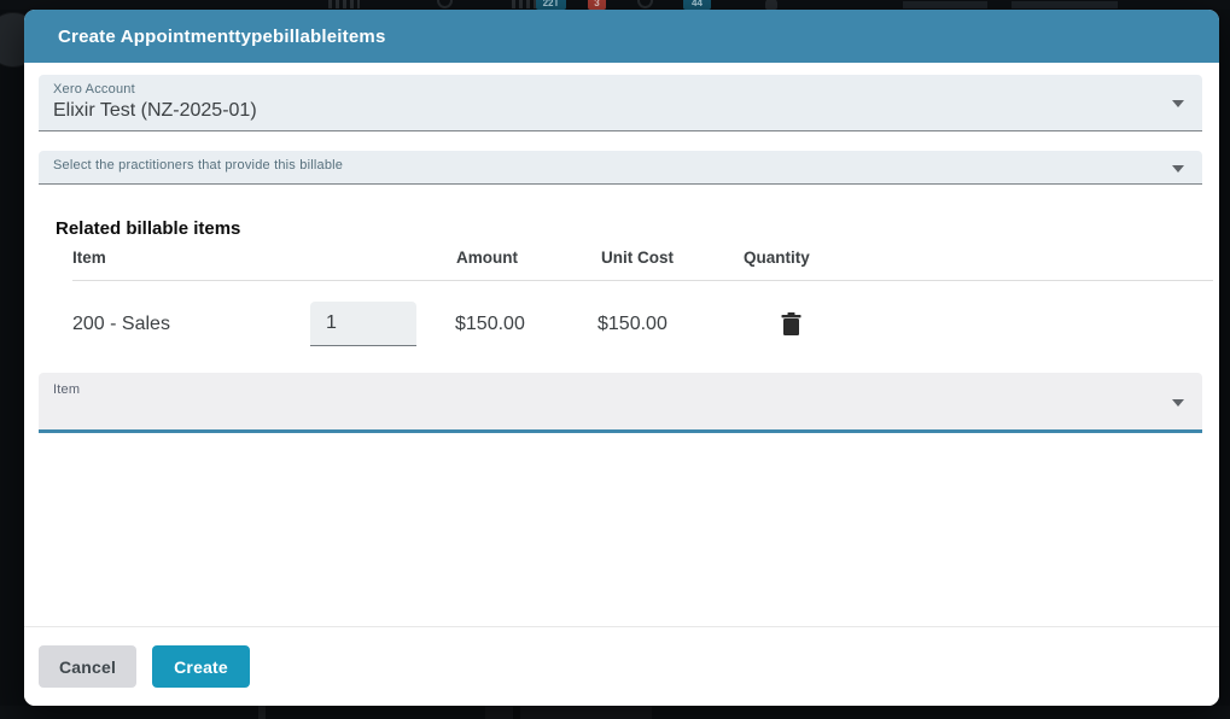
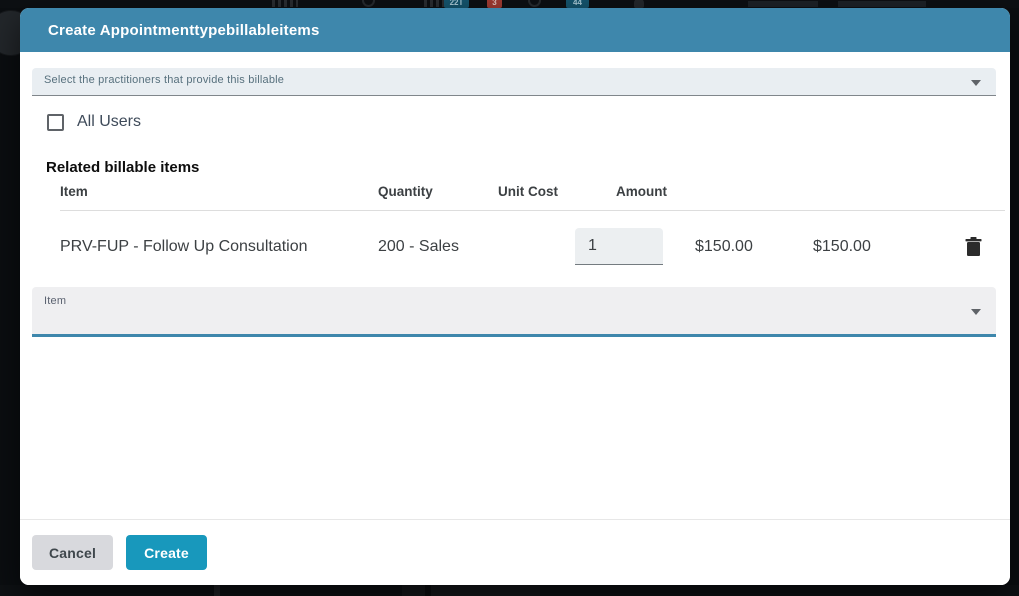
  22T
  3
  44
  Create Appointmenttypebillableitems
- Xero Account
- Elixir Test (NZ-2025-01)
  Select the practitioners that provide this billable
+ All Users
  Related billable items
  Item
- Amount
+ Quantity
  Unit Cost
- Quantity
+ Amount
+ PRV-FUP - Follow Up Consultation
  200 - Sales
  1
  $150.00
  $150.00
  Item
  Cancel
  Create
